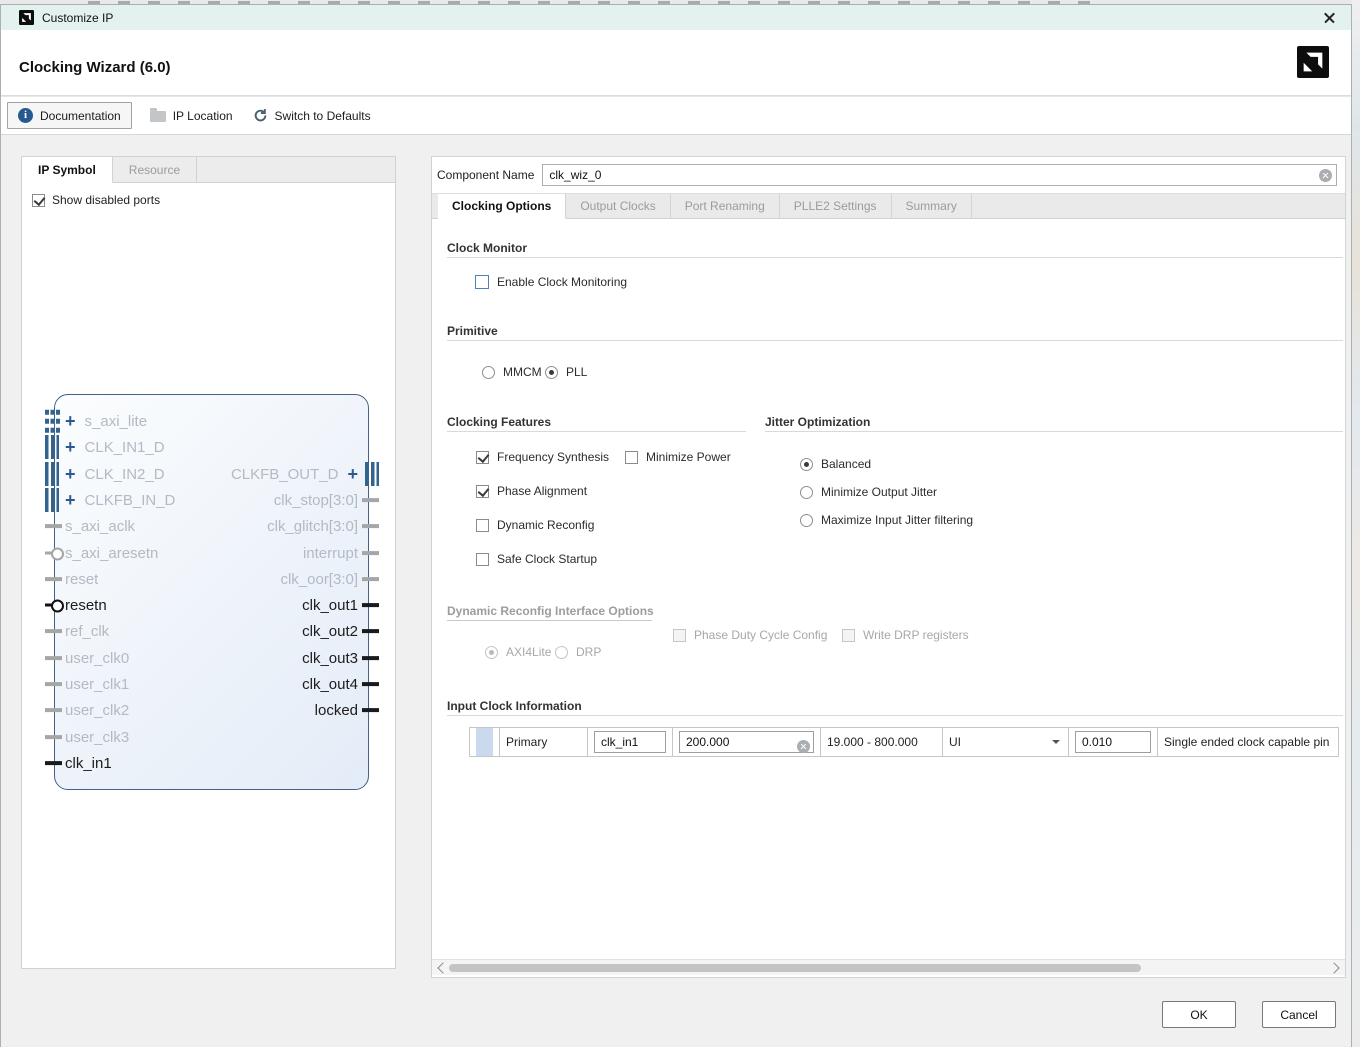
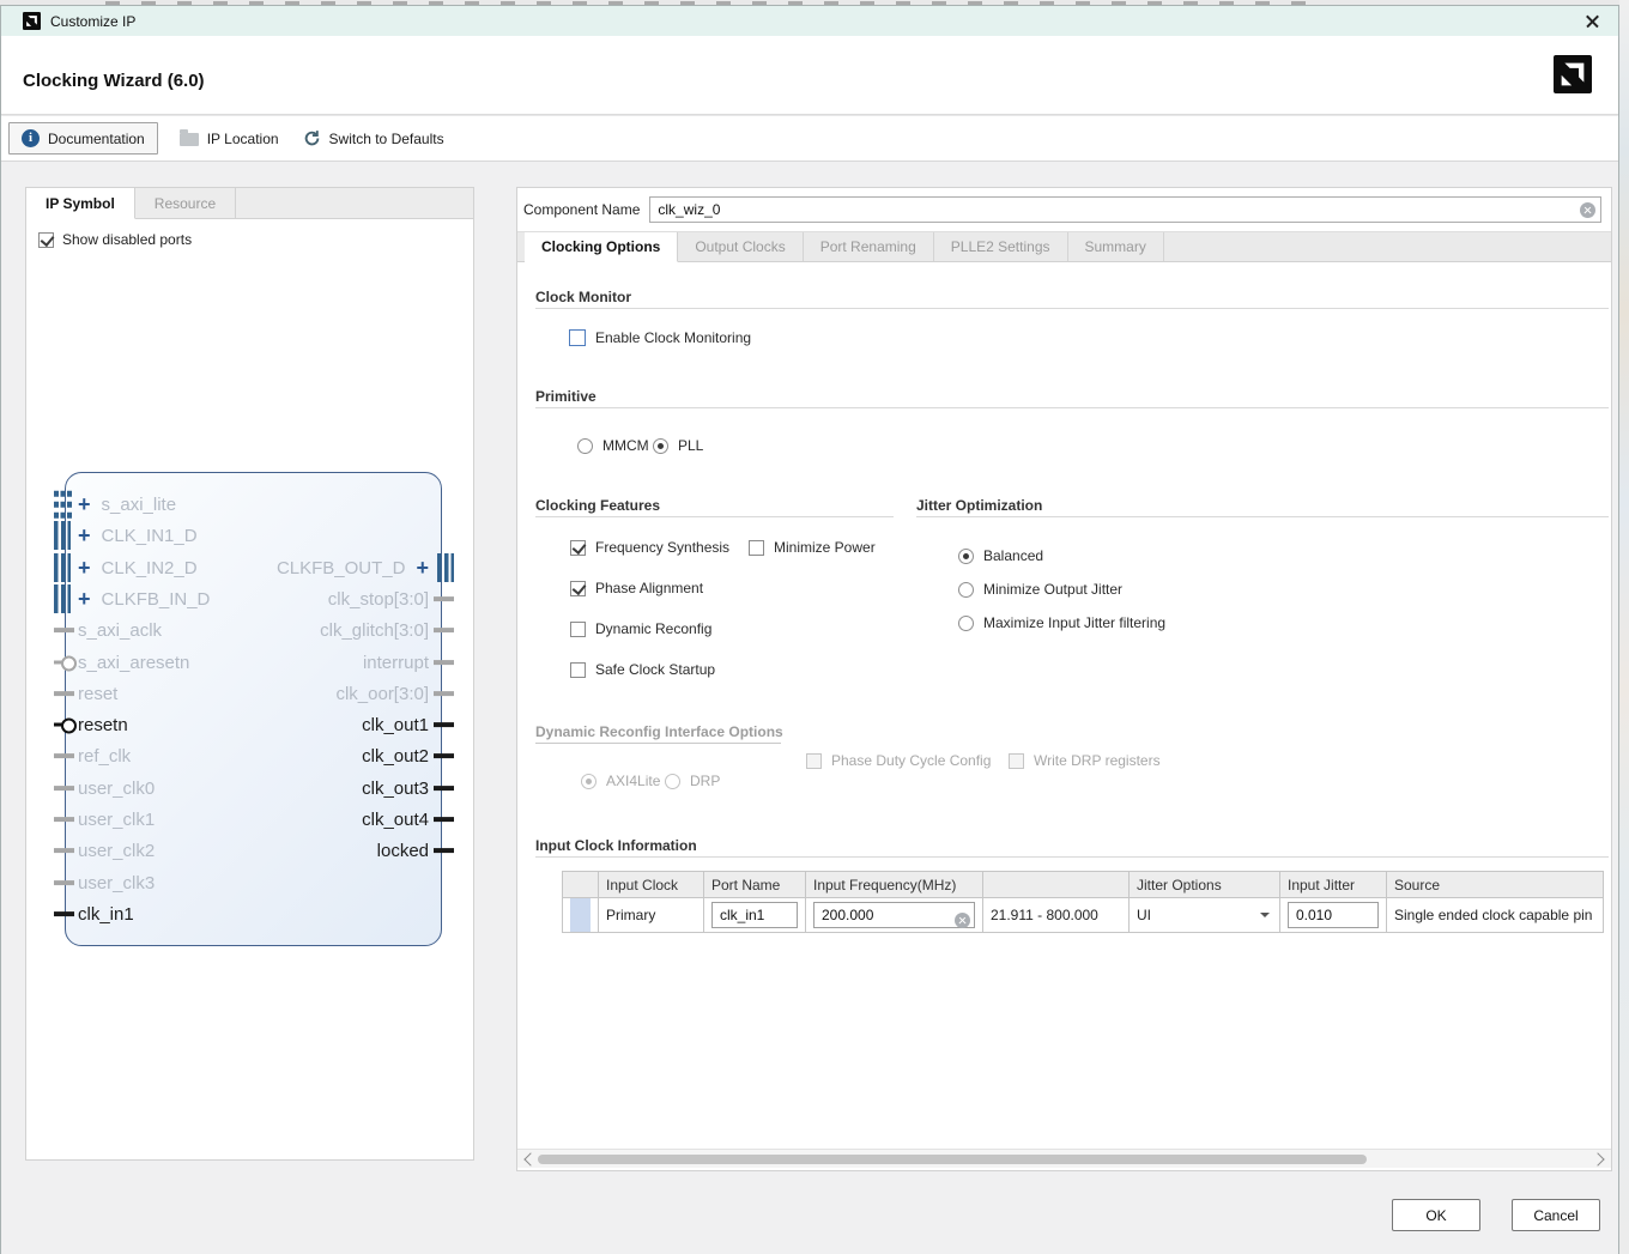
  Customize IP
  Clocking Wizard (6.0)
  Documentation
  IP Location
  Switch to Defaults
  IP Symbol
  Resource
  Show disabled ports
  +
  s_axi_lite
  +
  CLK_IN1_D
  +
  CLK_IN2_D
  +
  CLKFB_IN_D
  s_axi_aclk
  s_axi_aresetn
  reset
  resetn
  ref_clk
  user_clk0
  user_clk1
  user_clk2
  user_clk3
  clk_in1
  CLKFB_OUT_D
  +
  clk_stop[3:0]
  clk_glitch[3:0]
  interrupt
  clk_oor[3:0]
  clk_out1
  clk_out2
  clk_out3
  clk_out4
  locked
  Component Name
  clk_wiz_0
  Clocking Options
  Output Clocks
  Port Renaming
  PLLE2 Settings
  Summary
  Clock Monitor
  Enable Clock Monitoring
  Primitive
  MMCM
  PLL
  Clocking Features
  Jitter Optimization
  Frequency Synthesis
  Minimize Power
  Phase Alignment
  Dynamic Reconfig
  Safe Clock Startup
  Balanced
  Minimize Output Jitter
  Maximize Input Jitter filtering
  Dynamic Reconfig Interface Options
  AXI4Lite
  DRP
  Phase Duty Cycle Config
  Write DRP registers
  Input Clock Information
+ 	Input Clock	Port Name	Input Frequency(MHz)		Jitter Options	Input Jitter	Source
- 	Primary	clk_in1	200.000	19.000 - 800.000	UI	0.010	Single ended clock capable pin
+ 	Primary	clk_in1	200.000	21.911 - 800.000	UI	0.010	Single ended clock capable pin
  OK
  Cancel
